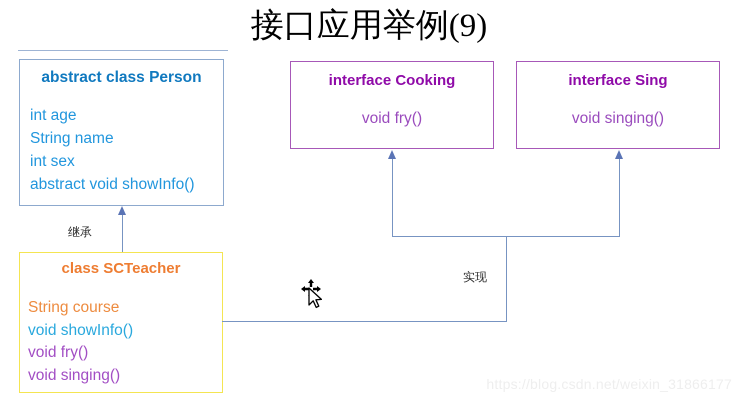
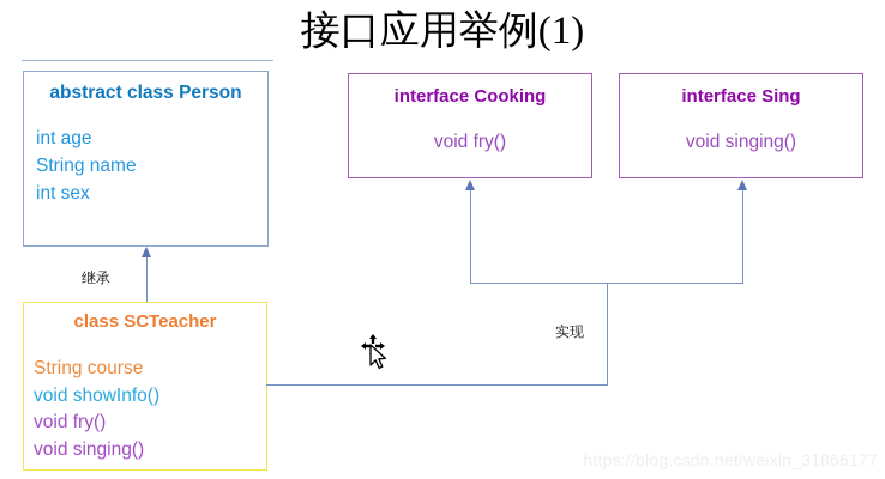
- 接口应用举例(9)
+ 接口应用举例(1)
  abstract class Person
  int age
  String name
  int sex
- abstract void showInfo()
  interface Cooking
  void fry()
  interface Sing
  void singing()
  class SCTeacher
  String course
  void showInfo()
  void fry()
  void singing()
  继承
  实现
